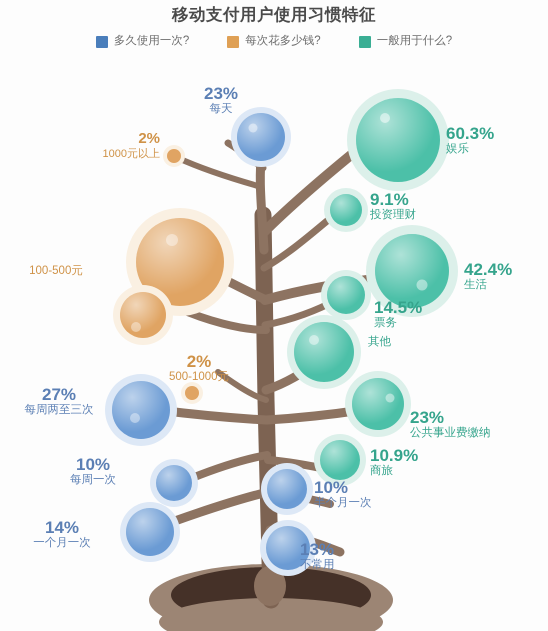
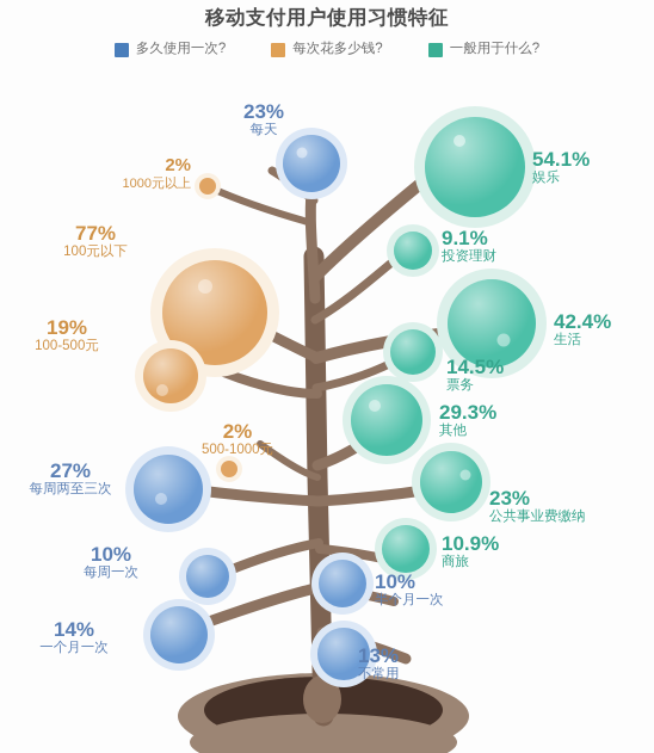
  移动支付用户使用习惯特征
  多久使用一次?
  每次花多少钱?
  一般用于什么?
  23%
  每天
  2%
  1000元以上
+ 77%
+ 100元以下
+ 19%
  100-500元
  2%
  500-1000元
  27%
  每周两至三次
  10%
  每周一次
  14%
  一个月一次
  10%
  半个月一次
  13%
  不常用
- 60.3%
+ 54.1%
  娱乐
  9.1%
  投资理财
  42.4%
  生活
  14.5%
  票务
+ 29.3%
  其他
  23%
  公共事业费缴纳
  10.9%
  商旅
